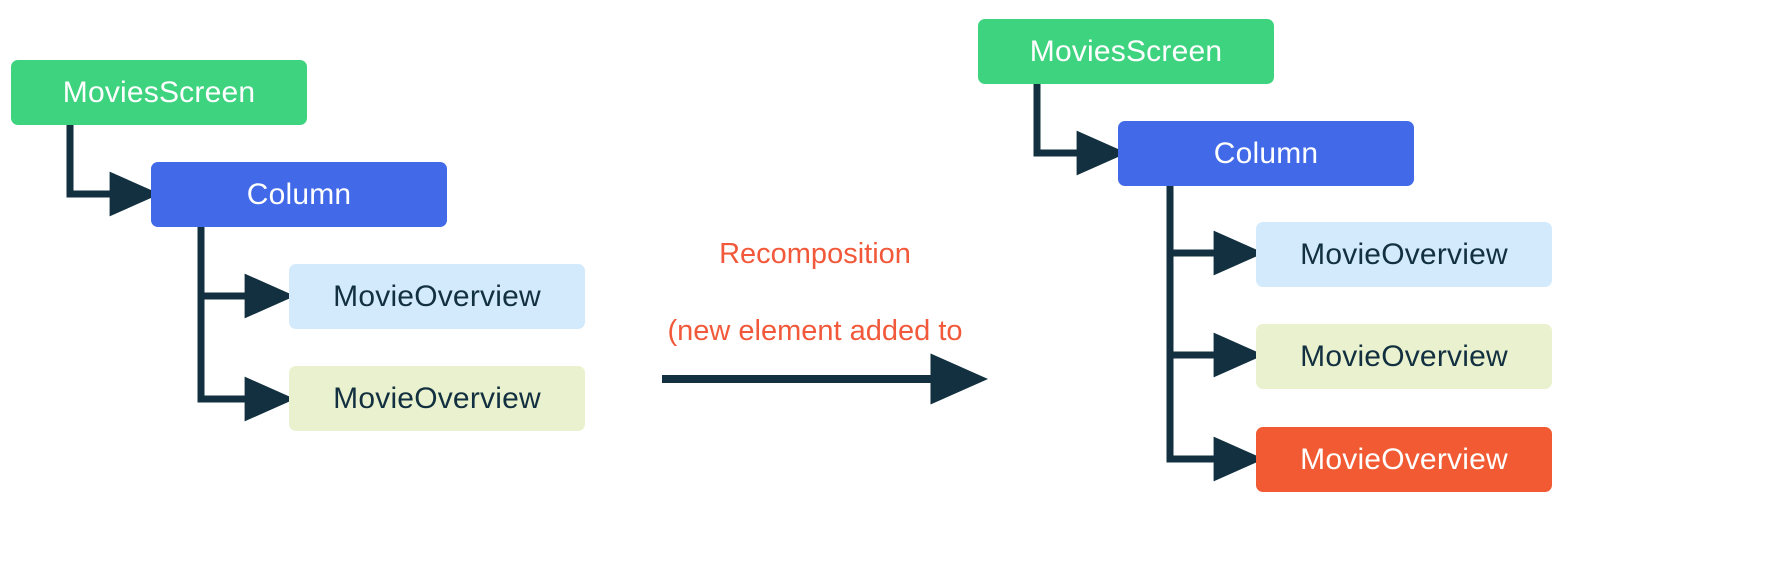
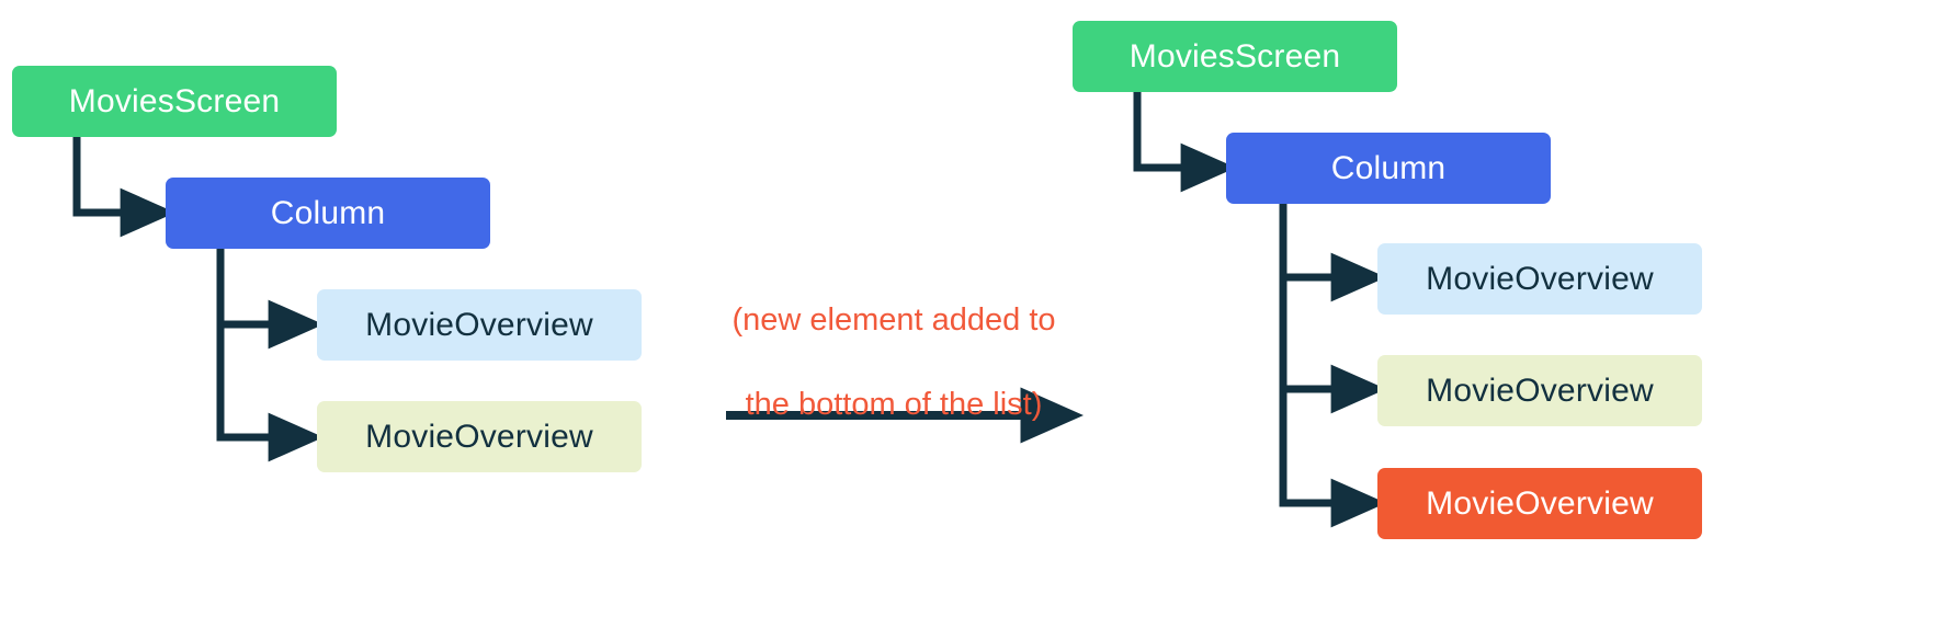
  MoviesScreen
  Column
  MovieOverview
  MovieOverview
- Recomposition
  (new element added to
+ the bottom of the list)
  MoviesScreen
  Column
  MovieOverview
  MovieOverview
  MovieOverview
